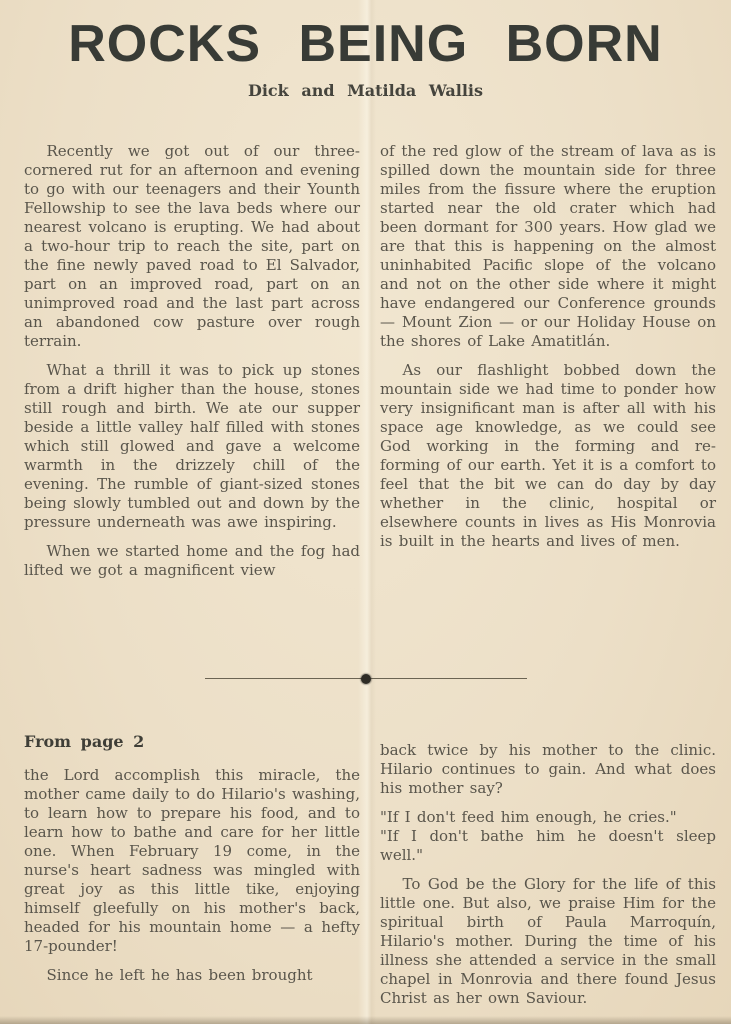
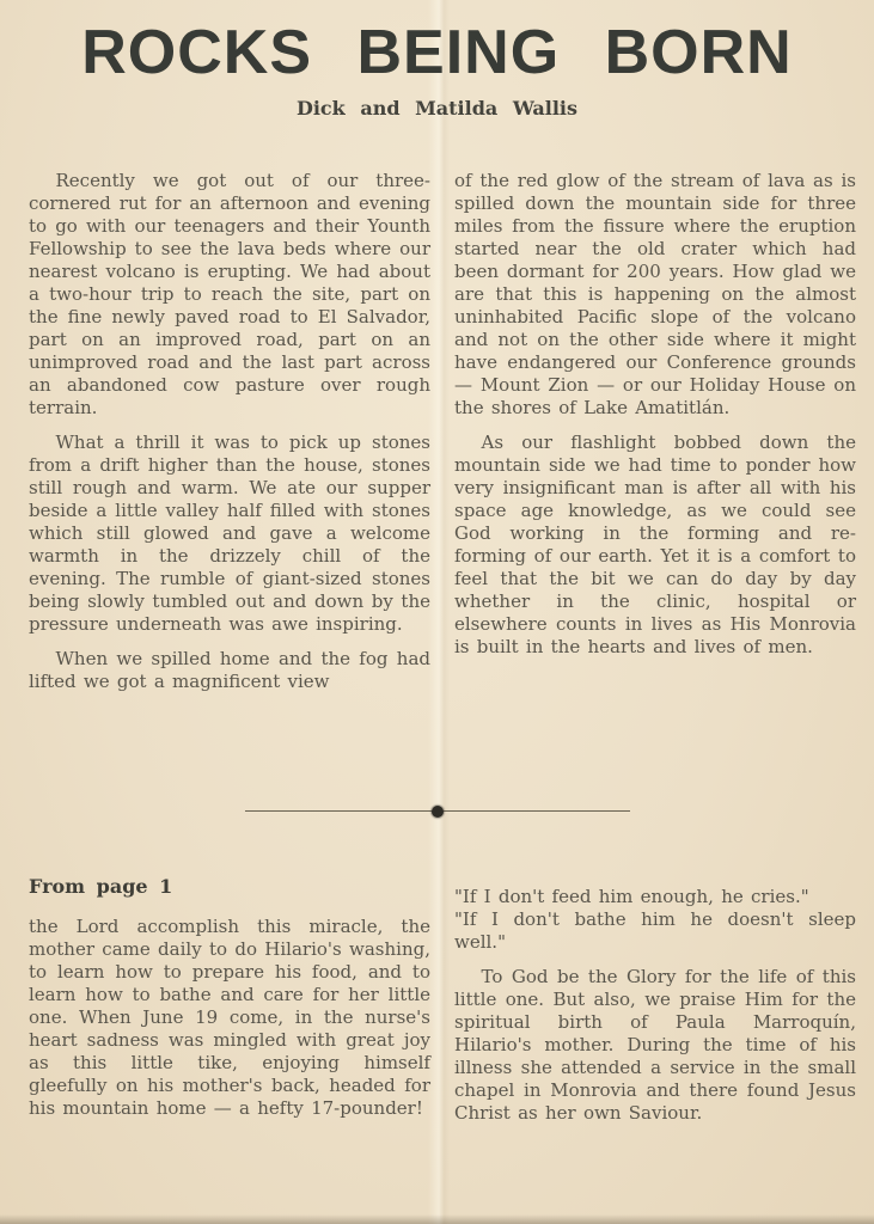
  ROCKS BEING BORN
  Dick and Matilda Wallis
  Recently we got out of our three-cornered rut for an afternoon and evening to go with our teenagers and their Younth Fellowship to see the lava beds where our nearest volcano is erupting. We had about a two-hour trip to reach the site, part on the fine newly paved road to El Salvador, part on an improved road, part on an unimproved road and the last part across an abandoned cow pasture over rough terrain.
- What a thrill it was to pick up stones from a drift higher than the house, stones still rough and birth. We ate our supper beside a little valley half filled with stones which still glowed and gave a welcome warmth in the drizzely chill of the evening. The rumble of giant-sized stones being slowly tumbled out and down by the pressure underneath was awe inspiring.
+ What a thrill it was to pick up stones from a drift higher than the house, stones still rough and warm. We ate our supper beside a little valley half filled with stones which still glowed and gave a welcome warmth in the drizzely chill of the evening. The rumble of giant-sized stones being slowly tumbled out and down by the pressure underneath was awe inspiring.
- When we started home and the fog had lifted we got a magnificent view
+ When we spilled home and the fog had lifted we got a magnificent view
- of the red glow of the stream of lava as is spilled down the mountain side for three miles from the fissure where the eruption started near the old crater which had been dormant for 300 years. How glad we are that this is happening on the almost uninhabited Pacific slope of the volcano and not on the other side where it might have endangered our Conference grounds — Mount Zion — or our Holiday House on the shores of Lake Amatitlán.
+ of the red glow of the stream of lava as is spilled down the mountain side for three miles from the fissure where the eruption started near the old crater which had been dormant for 200 years. How glad we are that this is happening on the almost uninhabited Pacific slope of the volcano and not on the other side where it might have endangered our Conference grounds — Mount Zion — or our Holiday House on the shores of Lake Amatitlán.
  As our flashlight bobbed down the mountain side we had time to ponder how very insignificant man is after all with his space age knowledge, as we could see God working in the forming and re-forming of our earth. Yet it is a comfort to feel that the bit we can do day by day whether in the clinic, hospital or elsewhere counts in lives as His Monrovia is built in the hearts and lives of men.
- From page 2
+ From page 1
- the Lord accomplish this miracle, the mother came daily to do Hilario's washing, to learn how to prepare his food, and to learn how to bathe and care for her little one. When February 19 come, in the nurse's heart sadness was mingled with great joy as this little tike, enjoying himself gleefully on his mother's back, headed for his mountain home — a hefty 17-pounder!
+ the Lord accomplish this miracle, the mother came daily to do Hilario's washing, to learn how to prepare his food, and to learn how to bathe and care for her little one. When June 19 come, in the nurse's heart sadness was mingled with great joy as this little tike, enjoying himself gleefully on his mother's back, headed for his mountain home — a hefty 17-pounder!
- Since he left he has been brought
- back twice by his mother to the clinic. Hilario continues to gain. And what does his mother say?
  "If I don't feed him enough, he cries."
  "If I don't bathe him he doesn't sleep well."
  To God be the Glory for the life of this little one. But also, we praise Him for the spiritual birth of Paula Marroquín, Hilario's mother. During the time of his illness she attended a service in the small chapel in Monrovia and there found Jesus Christ as her own Saviour.
